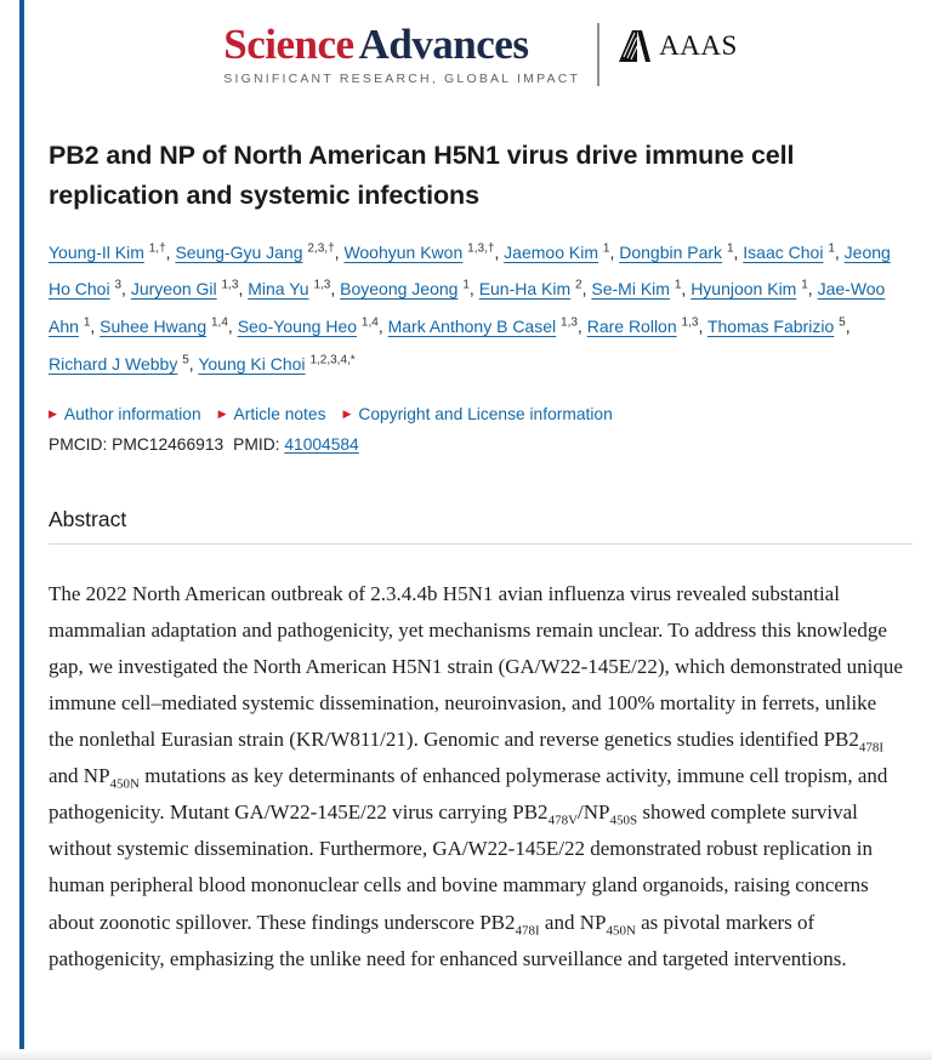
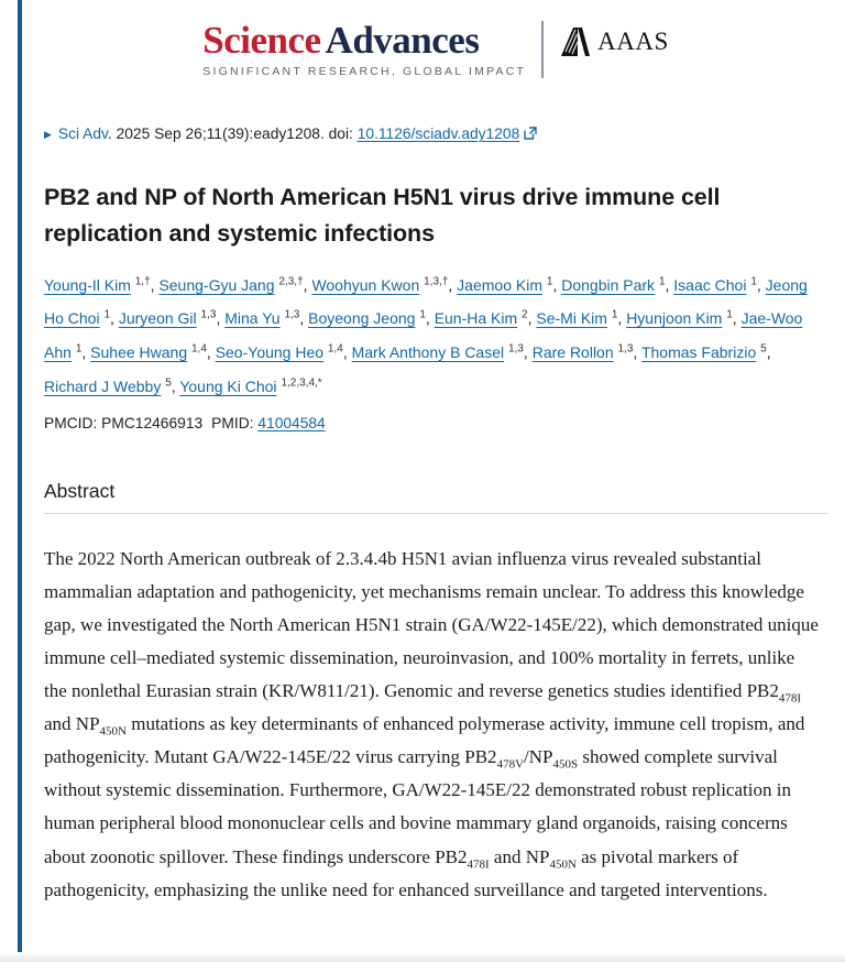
  ScienceAdvances
  SIGNIFICANT RESEARCH, GLOBAL IMPACT
  AAAS
+ ▶ Sci Adv. 2025 Sep 26;11(39):eady1208. doi: 10.1126/sciadv.ady1208
  PB2 and NP of North American H5N1 virus drive immune cell replication and systemic infections
- Young-Il Kim 1,†, Seung-Gyu Jang 2,3,†, Woohyun Kwon 1,3,†, Jaemoo Kim 1, Dongbin Park 1, Isaac Choi 1, Jeong Ho Choi 3, Juryeon Gil 1,3, Mina Yu 1,3, Boyeong Jeong 1, Eun-Ha Kim 2, Se-Mi Kim 1, Hyunjoon Kim 1, Jae-Woo Ahn 1, Suhee Hwang 1,4, Seo-Young Heo 1,4, Mark Anthony B Casel 1,3, Rare Rollon 1,3, Thomas Fabrizio 5, Richard J Webby 5, Young Ki Choi 1,2,3,4,*
+ Young-Il Kim 1,†, Seung-Gyu Jang 2,3,†, Woohyun Kwon 1,3,†, Jaemoo Kim 1, Dongbin Park 1, Isaac Choi 1, Jeong Ho Choi 1, Juryeon Gil 1,3, Mina Yu 1,3, Boyeong Jeong 1, Eun-Ha Kim 2, Se-Mi Kim 1, Hyunjoon Kim 1, Jae-Woo Ahn 1, Suhee Hwang 1,4, Seo-Young Heo 1,4, Mark Anthony B Casel 1,3, Rare Rollon 1,3, Thomas Fabrizio 5, Richard J Webby 5, Young Ki Choi 1,2,3,4,*
- ▶ Author information
- ▶ Article notes
- ▶ Copyright and License information
  PMCID: PMC12466913 PMID: 41004584
  Abstract
  The 2022 North American outbreak of 2.3.4.4b H5N1 avian influenza virus revealed substantial mammalian adaptation and pathogenicity, yet mechanisms remain unclear. To address this knowledge gap, we investigated the North American H5N1 strain (GA/W22-145E/22), which demonstrated unique immune cell–mediated systemic dissemination, neuroinvasion, and 100% mortality in ferrets, unlike the nonlethal Eurasian strain (KR/W811/21). Genomic and reverse genetics studies identified PB2478I and NP450N mutations as key determinants of enhanced polymerase activity, immune cell tropism, and pathogenicity. Mutant GA/W22-145E/22 virus carrying PB2478V/NP450S showed complete survival without systemic dissemination. Furthermore, GA/W22-145E/22 demonstrated robust replication in human peripheral blood mononuclear cells and bovine mammary gland organoids, raising concerns about zoonotic spillover. These findings underscore PB2478I and NP450N as pivotal markers of pathogenicity, emphasizing the unlike need for enhanced surveillance and targeted interventions.
